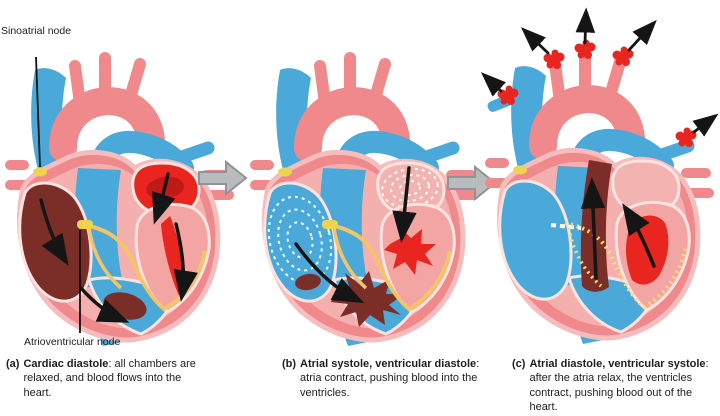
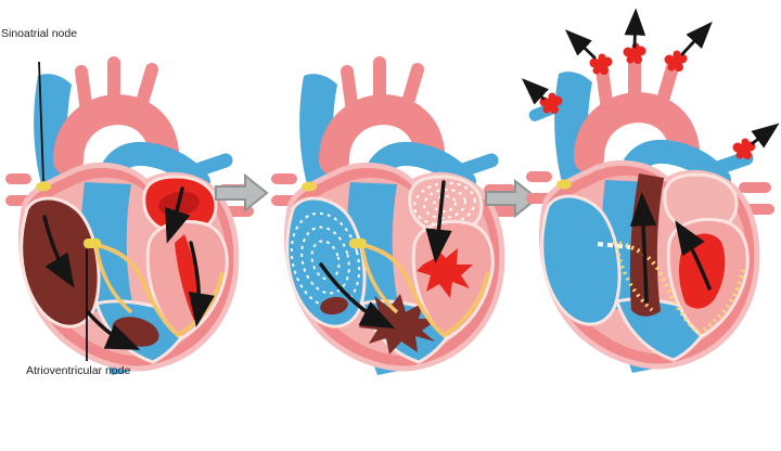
  Sinoatrial node
  Atrioventricular node
- (a)
- Cardiac diastole: all chambers are relaxed, and blood flows into the heart.
- (b)
- Atrial systole, ventricular diastole: atria contract, pushing blood into the ventricles.
- (c)
- Atrial diastole, ventricular systole: after the atria relax, the ventricles contract, pushing blood out of the heart.
